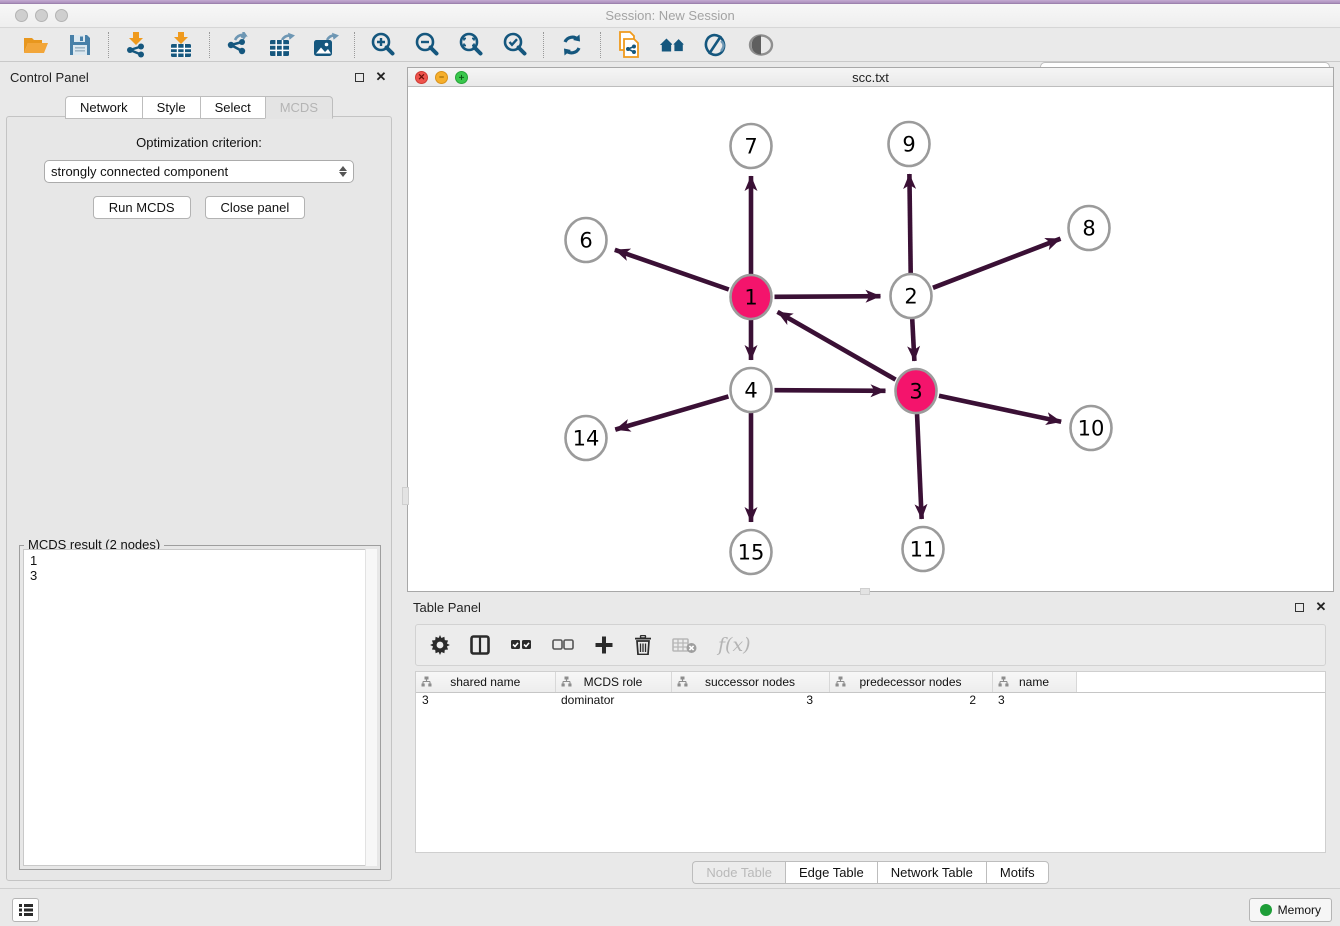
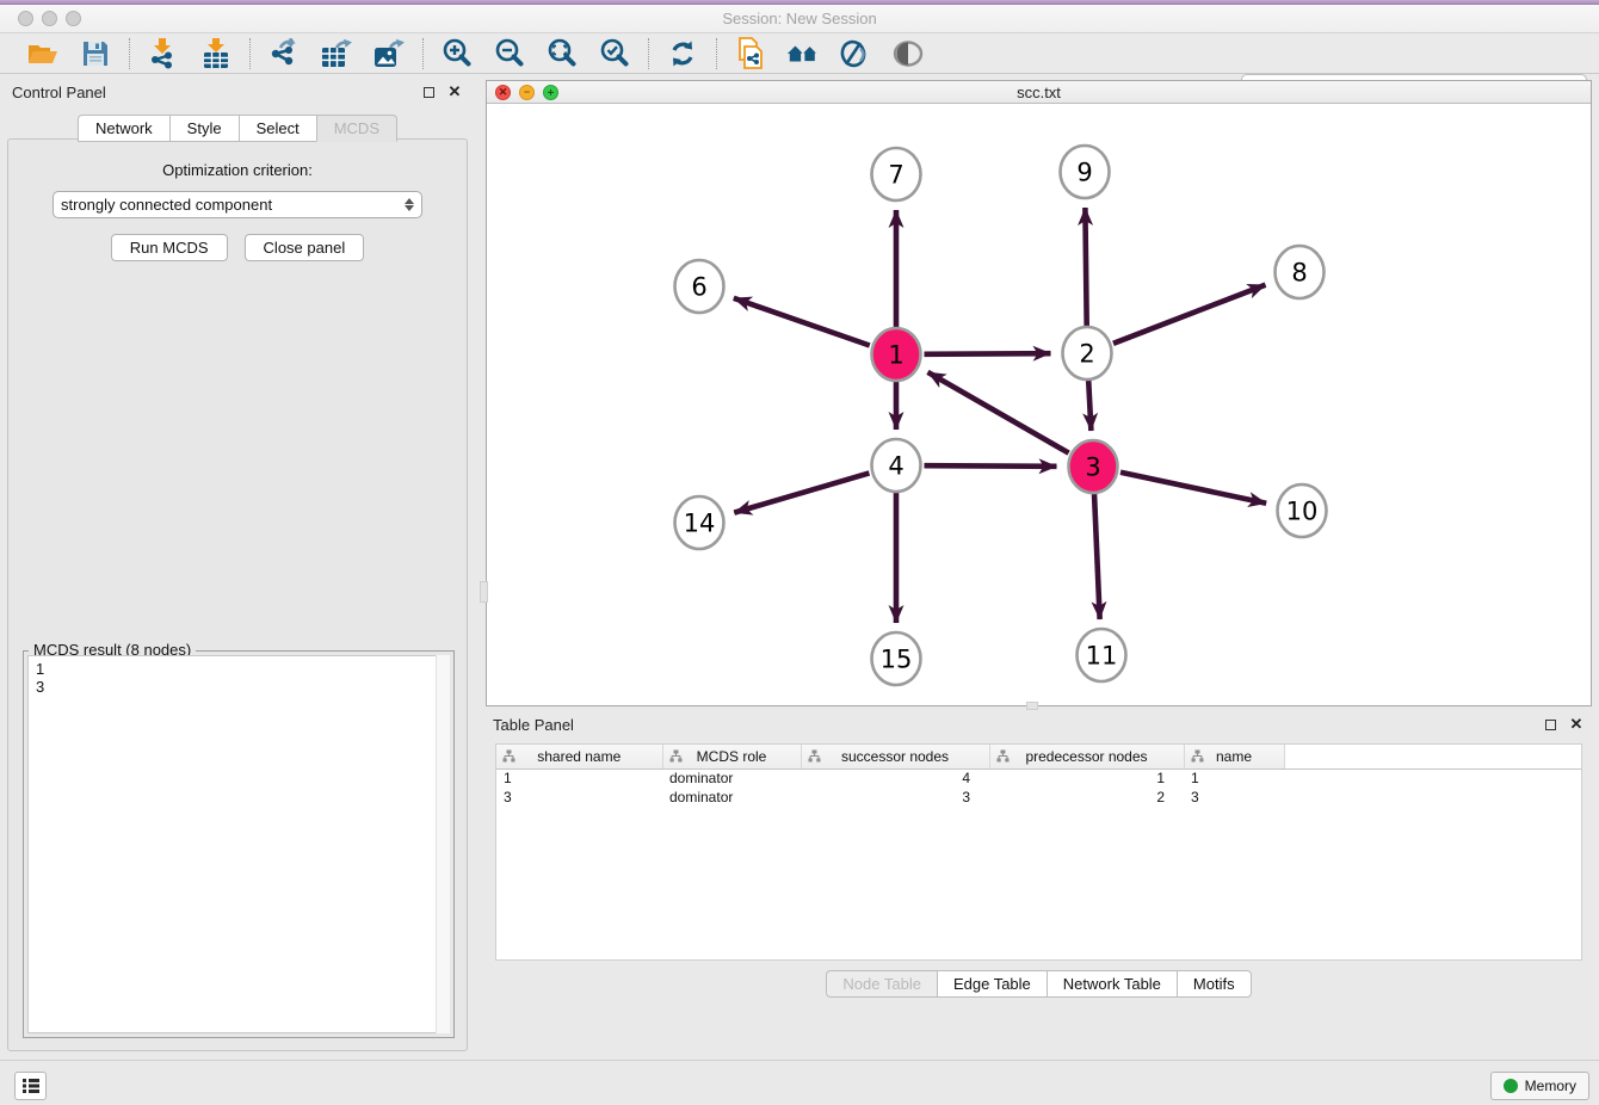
  Session: New Session
  Control Panel
  ✕
  Network
  Style
  Select
  MCDS
  Optimization criterion:
  strongly connected component
  Run MCDS
  Close panel
- MCDS result (2 nodes)
+ MCDS result (8 nodes)
  1
  3
  scc.txt
  ✕
  −
  ＋
  7
  9
  6
  8
  1
  2
  4
  3
  14
  10
  15
  11
  Table Panel
  ✕
- f(x)
  shared name	MCDS role	successor nodes	predecessor nodes	name
+ 1	dominator	4	1	1
  3	dominator	3	2	3
  Node Table
  Edge Table
  Network Table
  Motifs
  Memory
